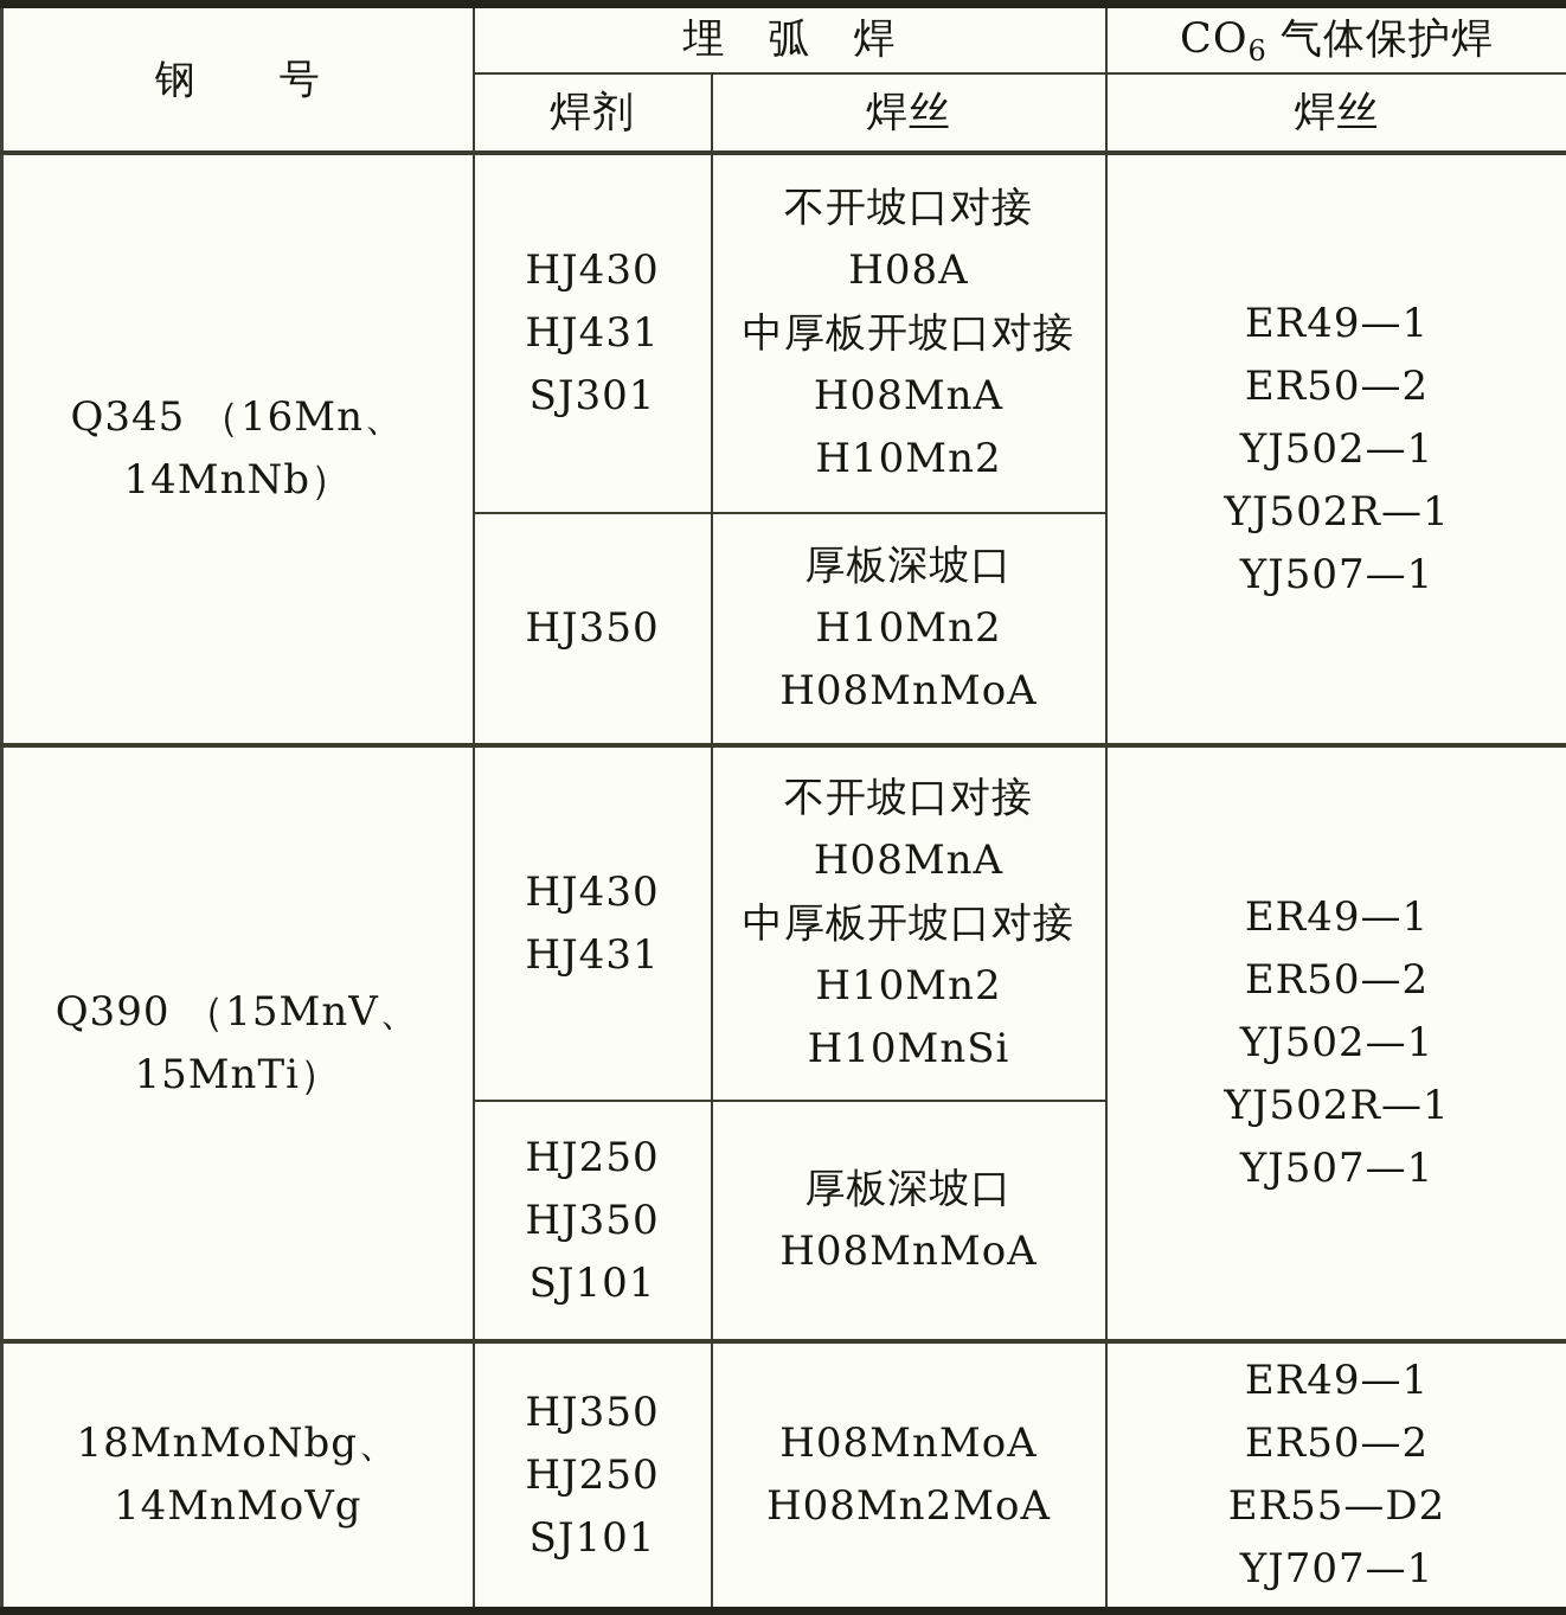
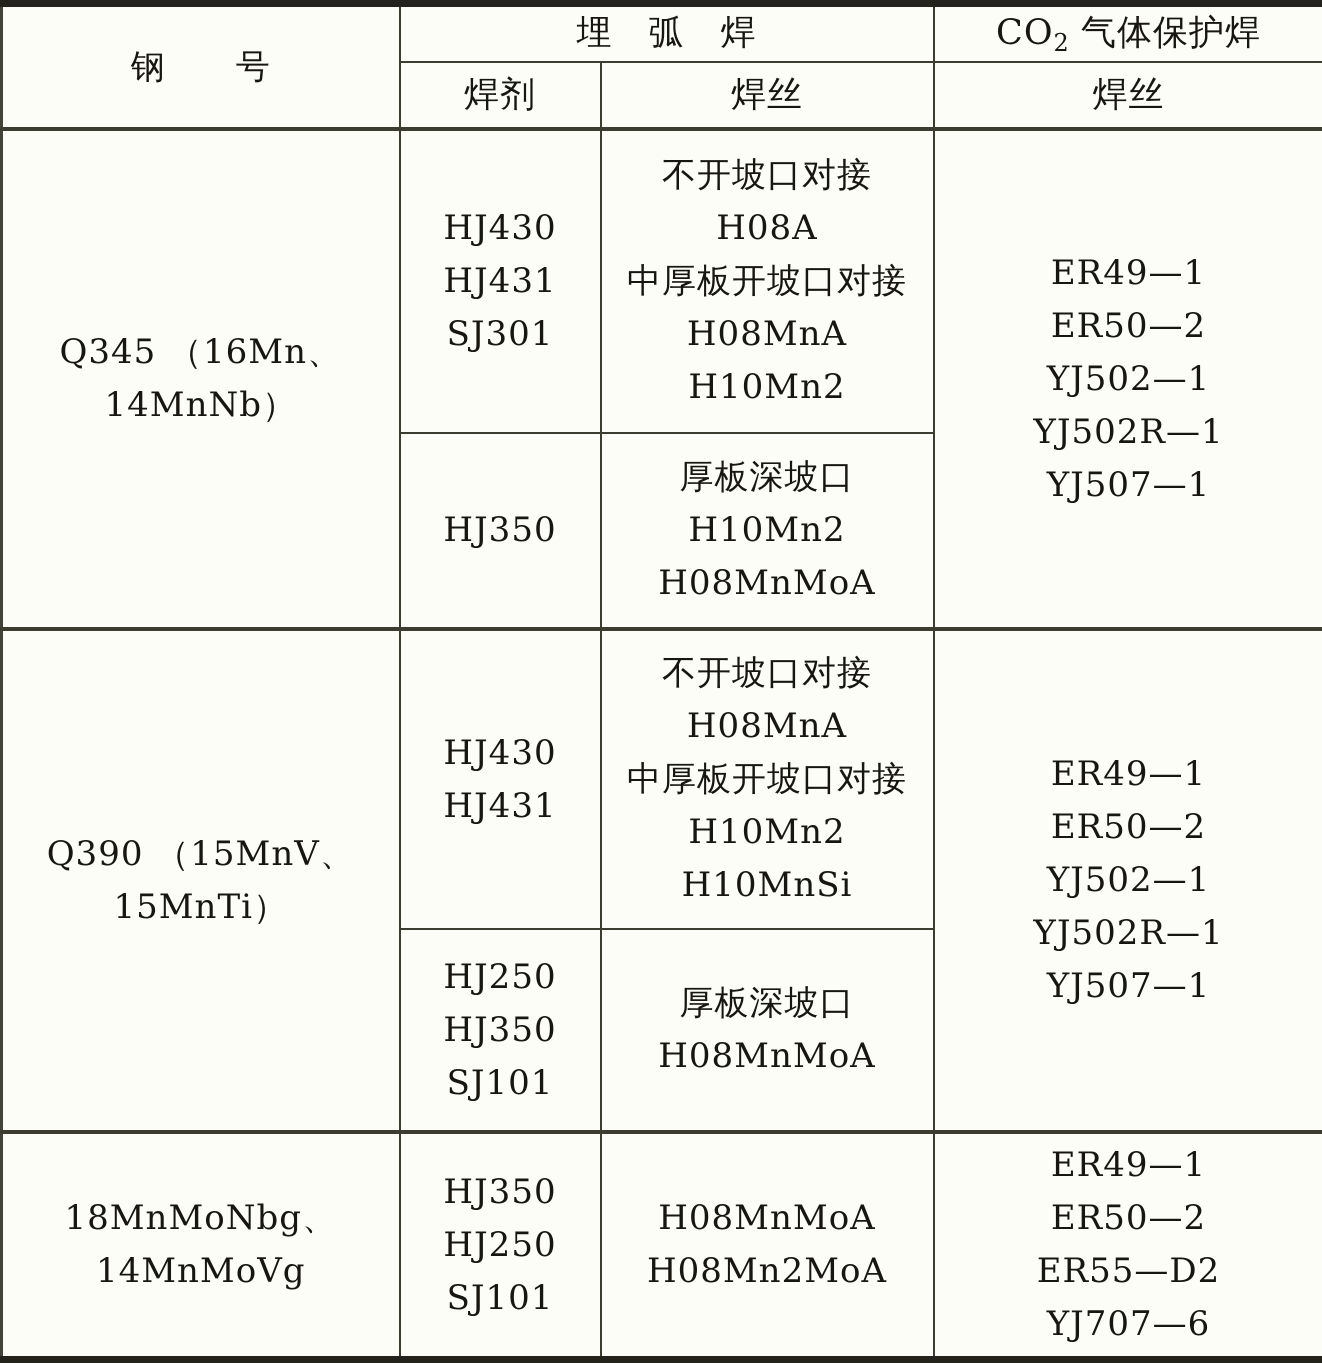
- 钢 号	埋 弧 焊	CO6 气体保护焊
+ 钢 号	埋 弧 焊	CO2 气体保护焊
  焊剂	焊丝	焊丝
  Q345 （16Mn、14MnNb）	HJ430HJ431SJ301	不开坡口对接H08A中厚板开坡口对接H08MnAH10Mn2	ER49—1ER50—2YJ502—1YJ502R—1YJ507—1
  HJ350	厚板深坡口H10Mn2H08MnMoA
  Q390 （15MnV、15MnTi）	HJ430HJ431	不开坡口对接H08MnA中厚板开坡口对接H10Mn2H10MnSi	ER49—1ER50—2YJ502—1YJ502R—1YJ507—1
  HJ250HJ350SJ101	厚板深坡口H08MnMoA
- 18MnMoNbg、14MnMoVg	HJ350HJ250SJ101	H08MnMoAH08Mn2MoA	ER49—1ER50—2ER55—D2YJ707—1
+ 18MnMoNbg、14MnMoVg	HJ350HJ250SJ101	H08MnMoAH08Mn2MoA	ER49—1ER50—2ER55—D2YJ707—6
